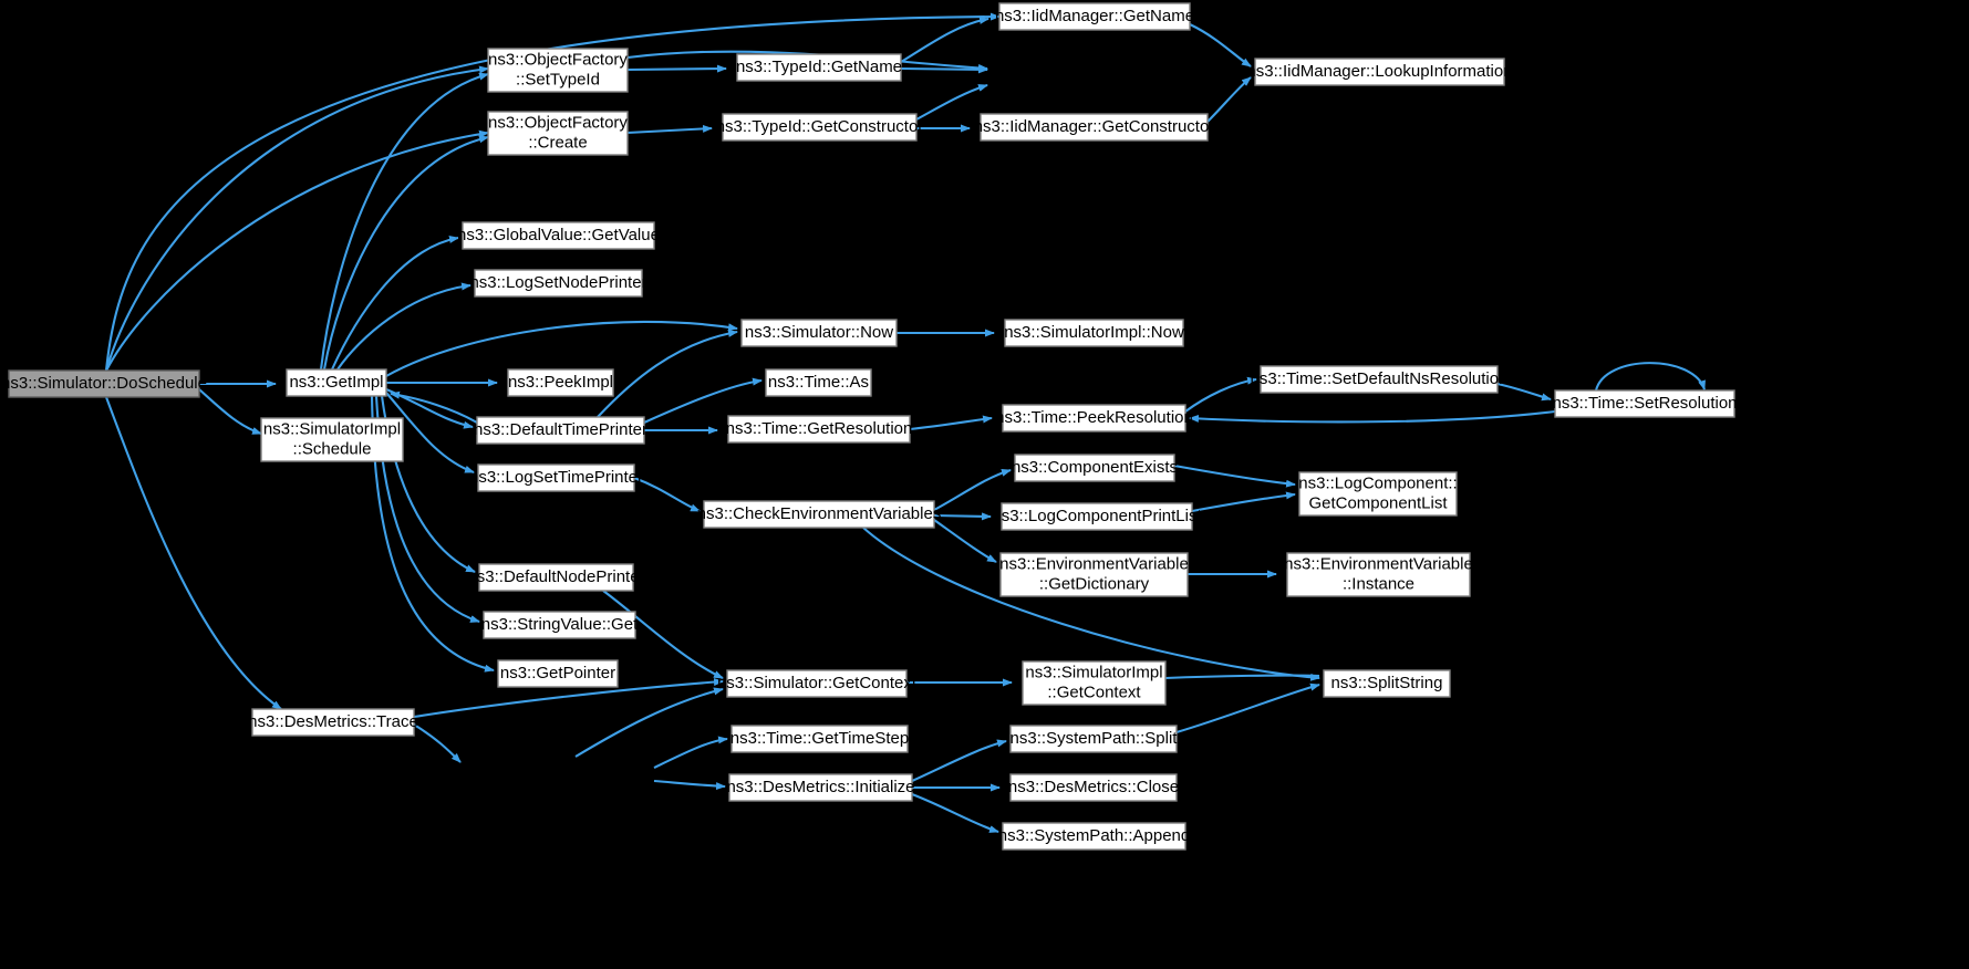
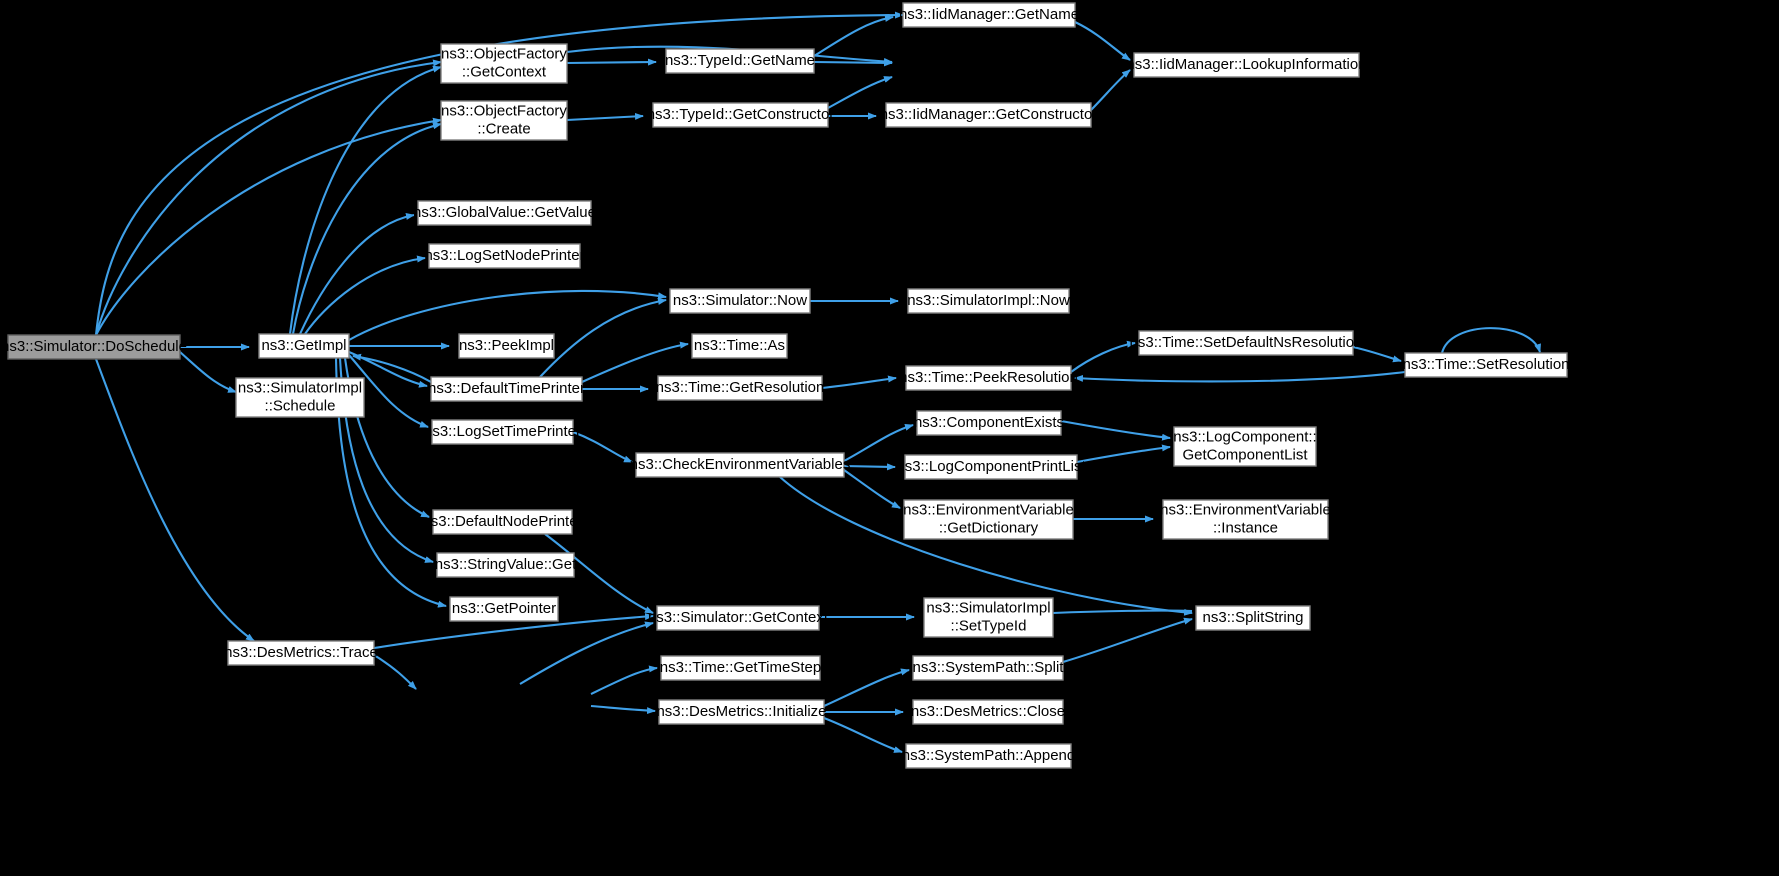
  ns3::Simulator::DoSchedule
  ns3::ObjectFactory
- ::SetTypeId
+ ::GetContext
  ns3::ObjectFactory
  ::Create
  ns3::TypeId::GetName
  ns3::TypeId::GetConstructor
  ns3::IidManager::GetName
  ns3::IidManager::LookupInformation
  ns3::IidManager::GetConstructor
  ns3::GlobalValue::GetValue
  ns3::LogSetNodePrinter
  ns3::GetImpl
  ns3::SimulatorImpl
  ::Schedule
  ns3::PeekImpl
  ns3::DefaultTimePrinter
  ns3::LogSetTimePrinter
  ns3::DefaultNodePrinter
  ns3::StringValue::Get
  ns3::GetPointer
  ns3::Simulator::Now
  ns3::Time::As
  ns3::Time::GetResolution
  ns3::CheckEnvironmentVariables
  ns3::SimulatorImpl::Now
  ns3::Time::SetDefaultNsResolution
  ns3::Time::PeekResolution
  ns3::Time::SetResolution
  ns3::ComponentExists
  ns3::LogComponentPrintList
  ns3::LogComponent::
  GetComponentList
  ns3::EnvironmentVariable
  ::GetDictionary
  ns3::EnvironmentVariable
  ::Instance
  ns3::Simulator::GetContext
  ns3::SimulatorImpl
- ::GetContext
+ ::SetTypeId
  ns3::SplitString
  ns3::DesMetrics::Trace
  ns3::Time::GetTimeStep
  ns3::DesMetrics::Initialize
  ns3::SystemPath::Split
  ns3::DesMetrics::Close
  ns3::SystemPath::Append
